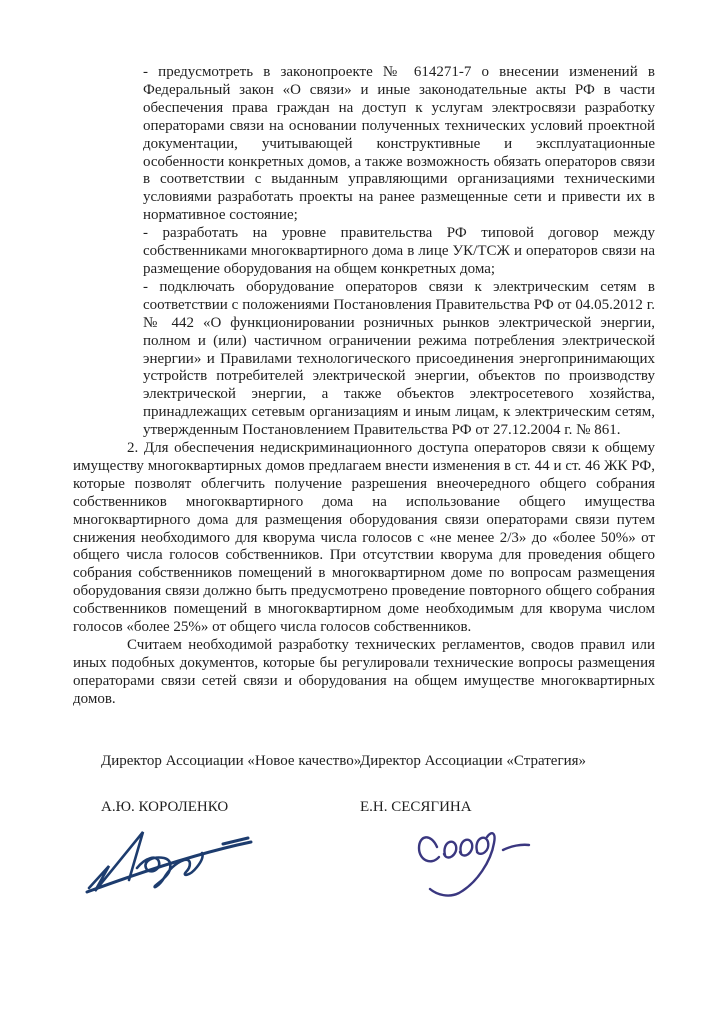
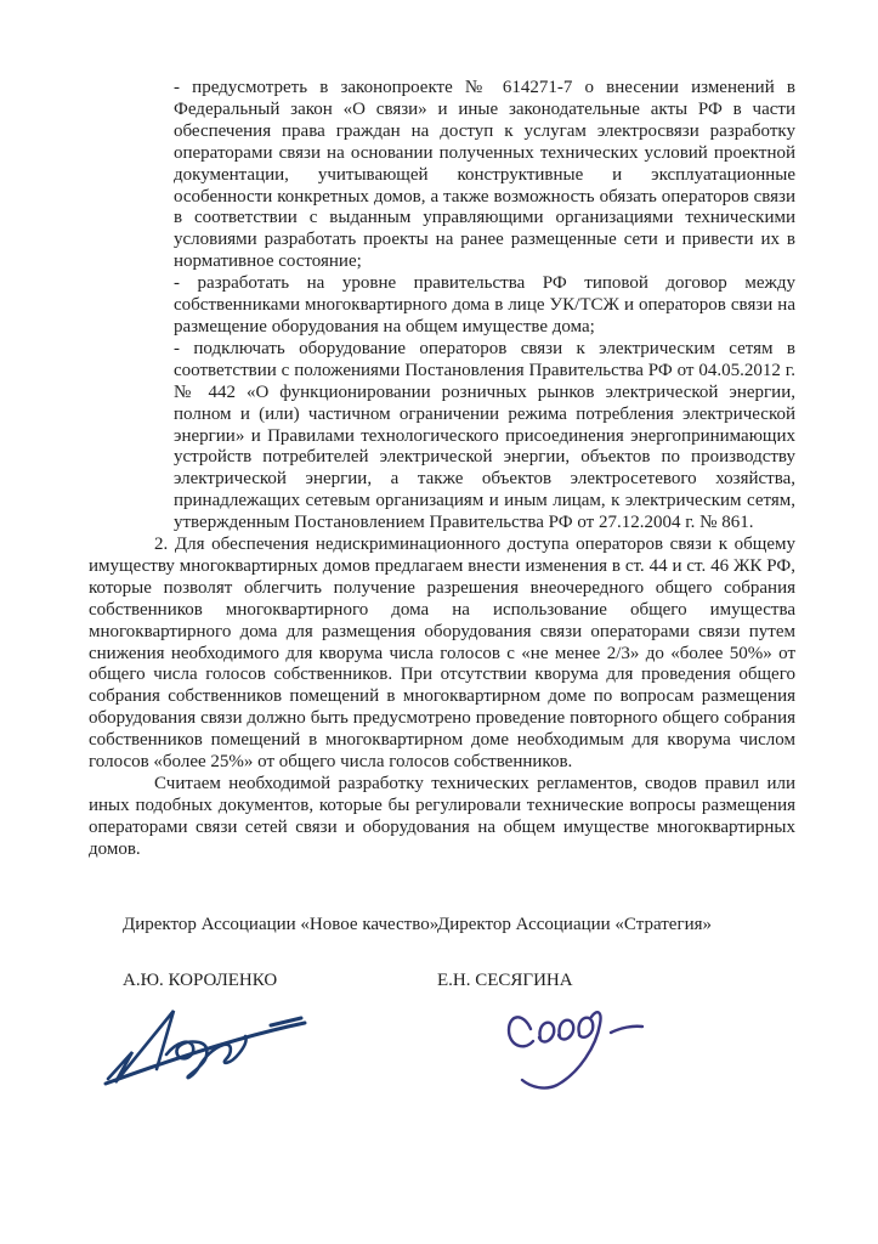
  - предусмотреть в законопроекте № 614271-7 о внесении изменений в Федеральный закон «О связи» и иные законодательные акты РФ в части обеспечения права граждан на доступ к услугам электросвязи разработку операторами связи на основании полученных технических условий проектной документации, учитывающей конструктивные и эксплуатационные особенности конкретных домов, а также возможность обязать операторов связи в соответствии с выданным управляющими организациями техническими условиями разработать проекты на ранее размещенные сети и привести их в нормативное состояние;
- - разработать на уровне правительства РФ типовой договор между собственниками многоквартирного дома в лице УК/ТСЖ и операторов связи на размещение оборудования на общем конкретных дома;
+ - разработать на уровне правительства РФ типовой договор между собственниками многоквартирного дома в лице УК/ТСЖ и операторов связи на размещение оборудования на общем имуществе дома;
  - подключать оборудование операторов связи к электрическим сетям в соответствии с положениями Постановления Правительства РФ от 04.05.2012 г. № 442 «О функционировании розничных рынков электрической энергии, полном и (или) частичном ограничении режима потребления электрической энергии» и Правилами технологического присоединения энергопринимающих устройств потребителей электрической энергии, объектов по производству электрической энергии, а также объектов электросетевого хозяйства, принадлежащих сетевым организациям и иным лицам, к электрическим сетям, утвержденным Постановлением Правительства РФ от 27.12.2004 г. № 861.
  2. Для обеспечения недискриминационного доступа операторов связи к общему имуществу многоквартирных домов предлагаем внести изменения в ст. 44 и ст. 46 ЖК РФ, которые позволят облегчить получение разрешения внеочередного общего собрания собственников многоквартирного дома на использование общего имущества многоквартирного дома для размещения оборудования связи операторами связи путем снижения необходимого для кворума числа голосов с «не менее 2/3» до «более 50%» от общего числа голосов собственников. При отсутствии кворума для проведения общего собрания собственников помещений в многоквартирном доме по вопросам размещения оборудования связи должно быть предусмотрено проведение повторного общего собрания собственников помещений в многоквартирном доме необходимым для кворума числом голосов «более 25%» от общего числа голосов собственников.
  Считаем необходимой разработку технических регламентов, сводов правил или иных подобных документов, которые бы регулировали технические вопросы размещения операторами связи сетей связи и оборудования на общем имуществе многоквартирных домов.
  Директор Ассоциации «Новое качество»
  А.Ю. КОРОЛЕНКО
  Директор Ассоциации «Стратегия»
  Е.Н. СЕСЯГИНА
